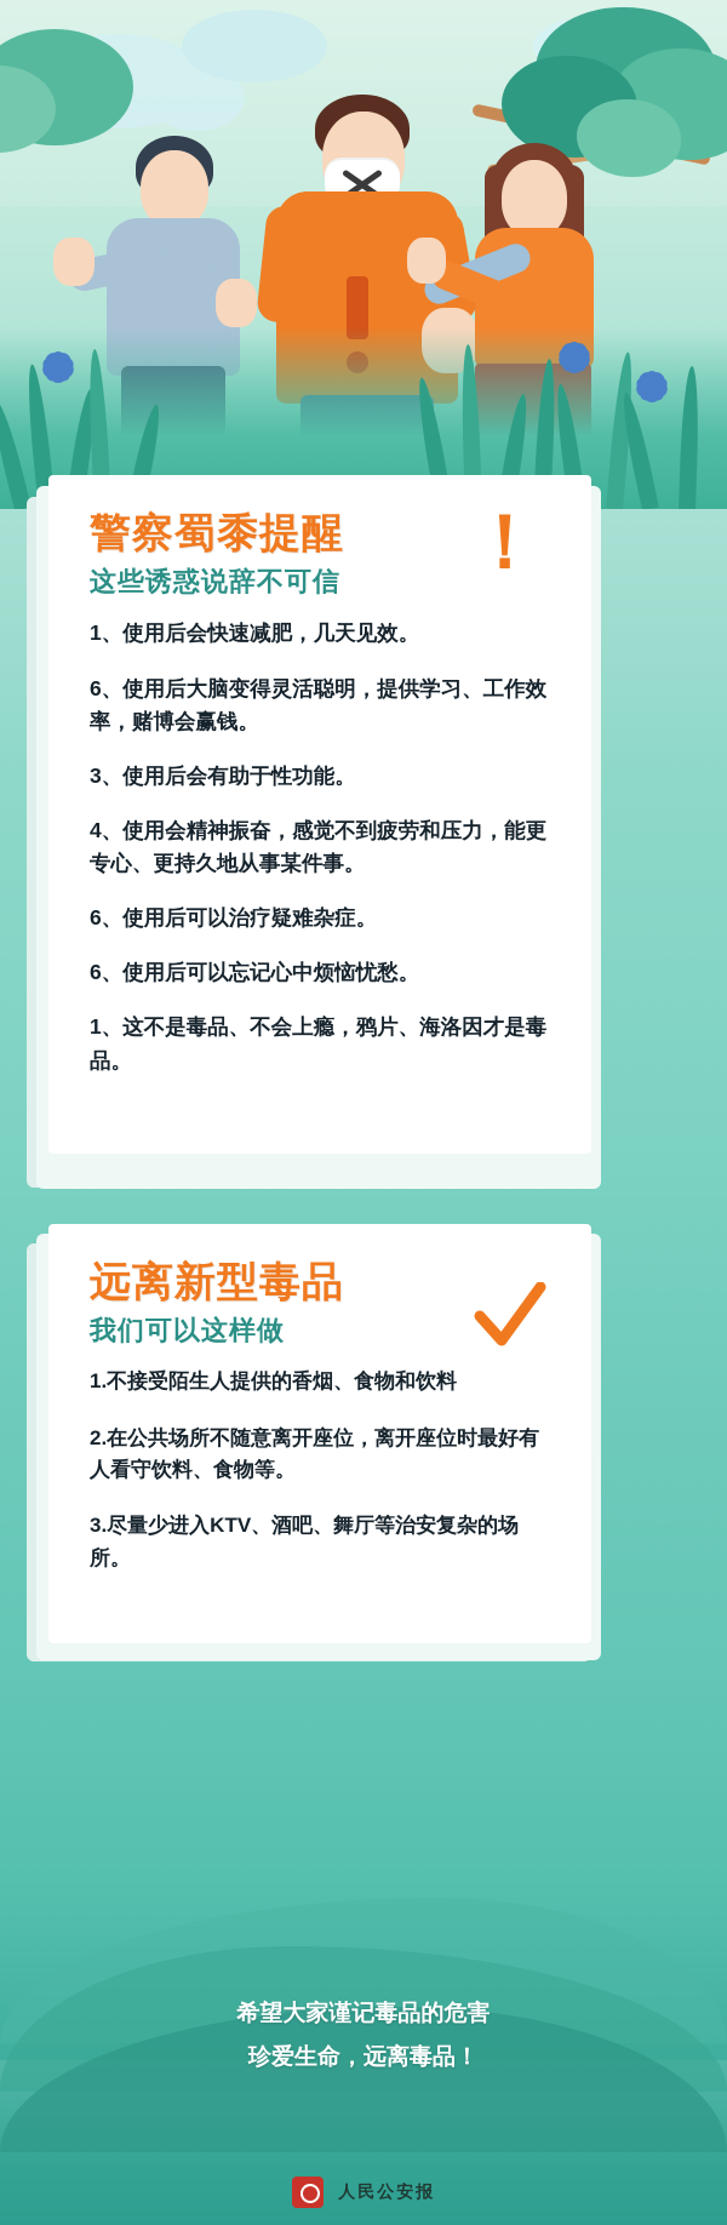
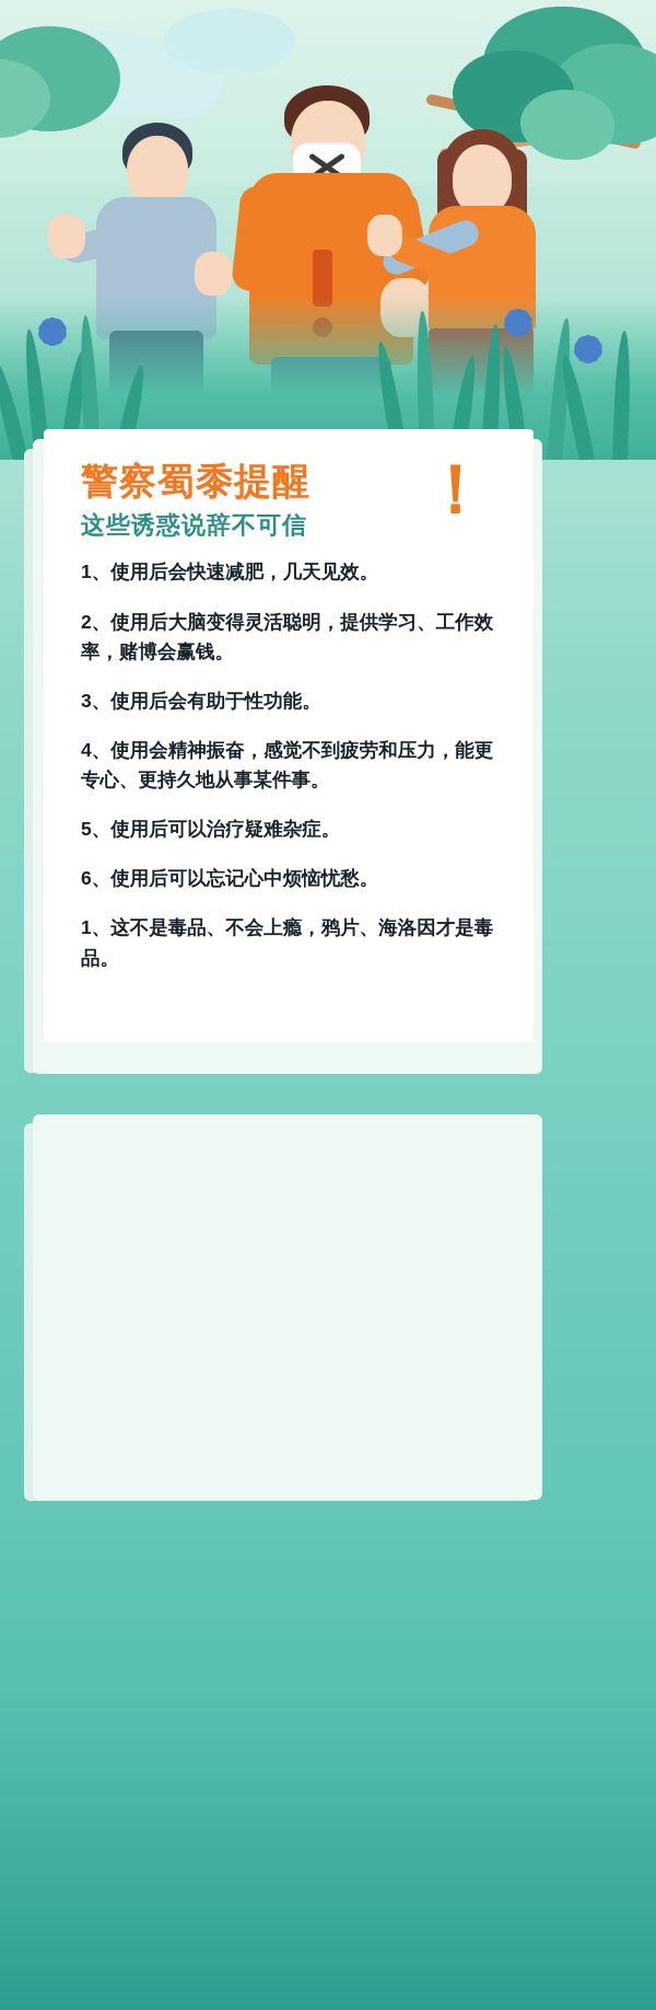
  警察蜀黍提醒
  这些诱惑说辞不可信
  ！
  1、使用后会快速减肥，几天见效。
- 6、使用后大脑变得灵活聪明，提供学习、工作效率，赌博会赢钱。
+ 2、使用后大脑变得灵活聪明，提供学习、工作效率，赌博会赢钱。
  3、使用后会有助于性功能。
  4、使用会精神振奋，感觉不到疲劳和压力，能更专心、更持久地从事某件事。
- 6、使用后可以治疗疑难杂症。
+ 5、使用后可以治疗疑难杂症。
  6、使用后可以忘记心中烦恼忧愁。
  1、这不是毒品、不会上瘾，鸦片、海洛因才是毒品。
- 远离新型毒品
- 我们可以这样做
- 1.不接受陌生人提供的香烟、食物和饮料
- 2.在公共场所不随意离开座位，离开座位时最好有人看守饮料、食物等。
- 3.尽量少进入KTV、酒吧、舞厅等治安复杂的场所。
- 希望大家谨记毒品的危害
- 珍爱生命，远离毒品！
- 人民公安报
